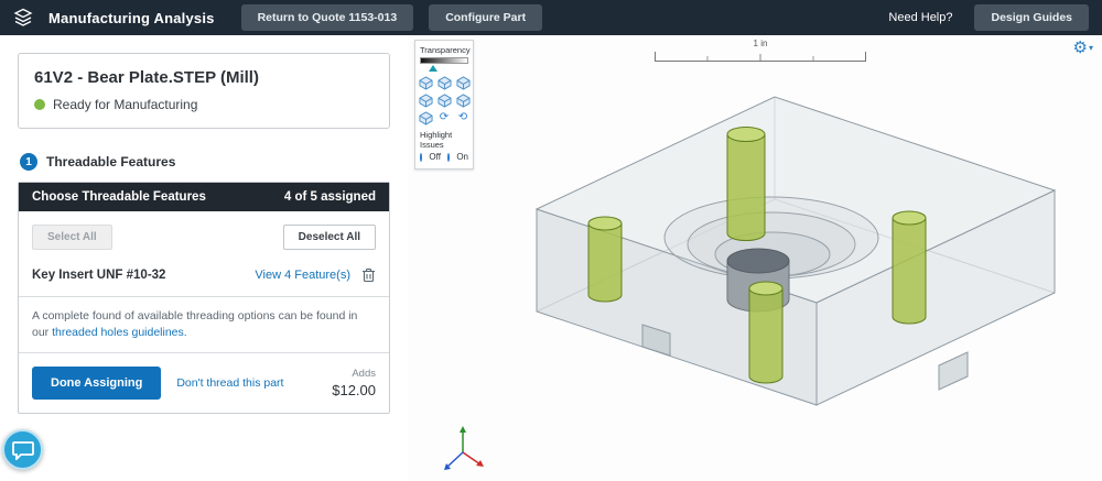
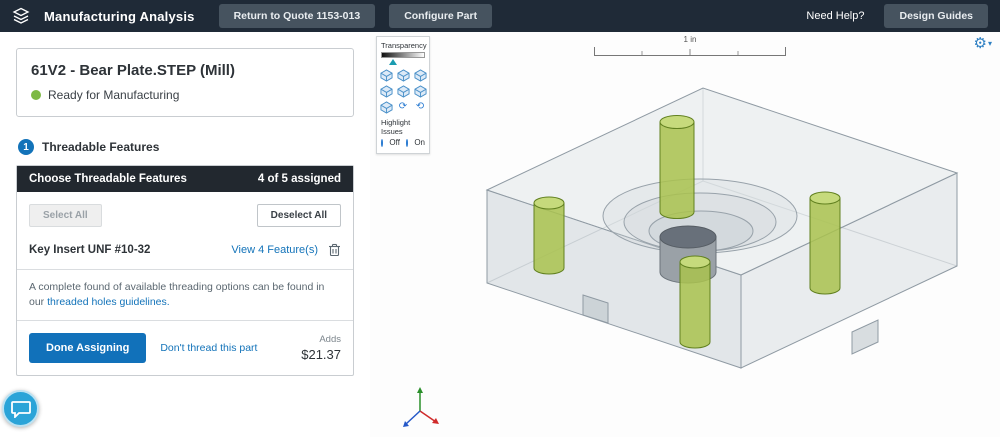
  Manufacturing Analysis
  Return to Quote 1153-013
  Configure Part
  Need Help?
  Design Guides
  61V2 - Bear Plate.STEP (Mill)
  Ready for Manufacturing
  1
  Threadable Features
  Choose Threadable Features
  4 of 5 assigned
  Select All
  Deselect All
  Key Insert UNF #10-32
  View 4 Feature(s)
  A complete found of available threading options can be found in our threaded holes guidelines.
  Done Assigning
  Don't thread this part
  Adds
- $12.00
+ $21.37
  Transparency
  ⟳
  ⟲
  Highlight Issues
  Off
  On
  1 in
  ⚙
  ▾
